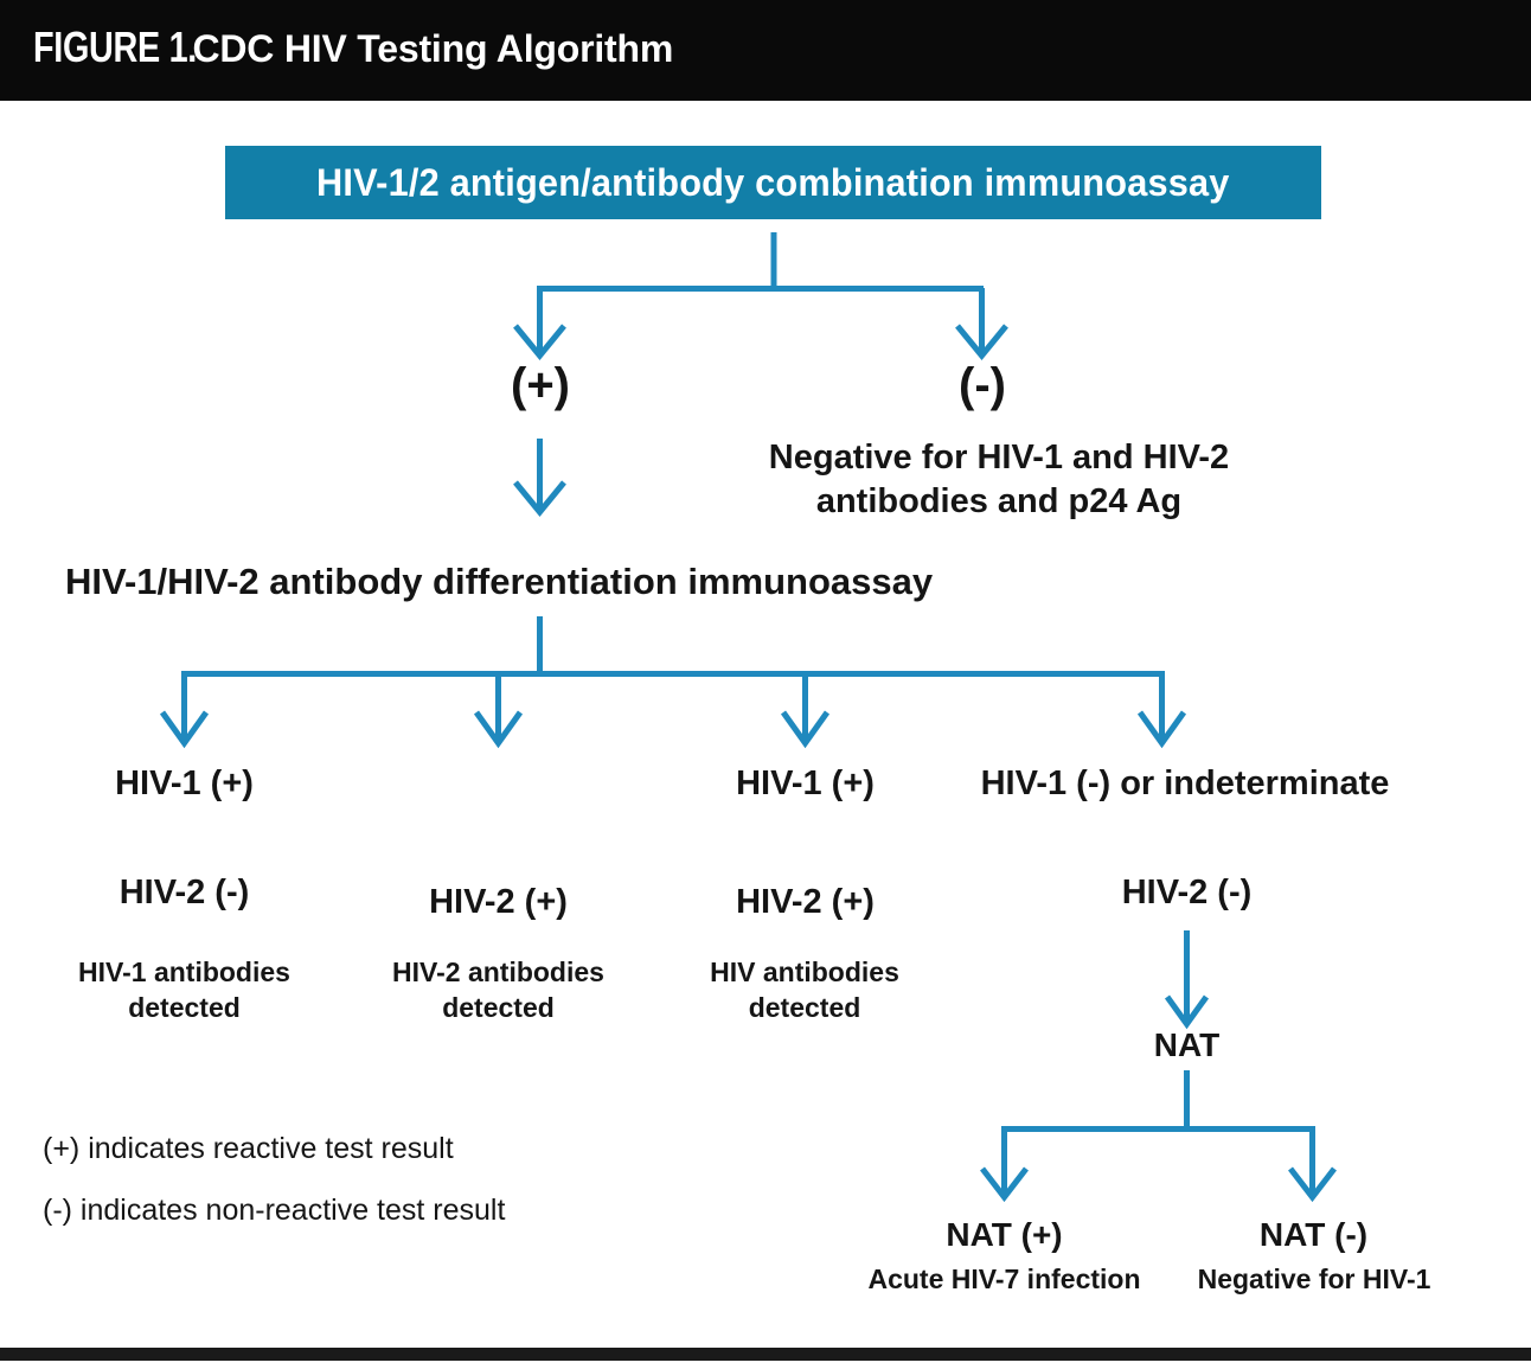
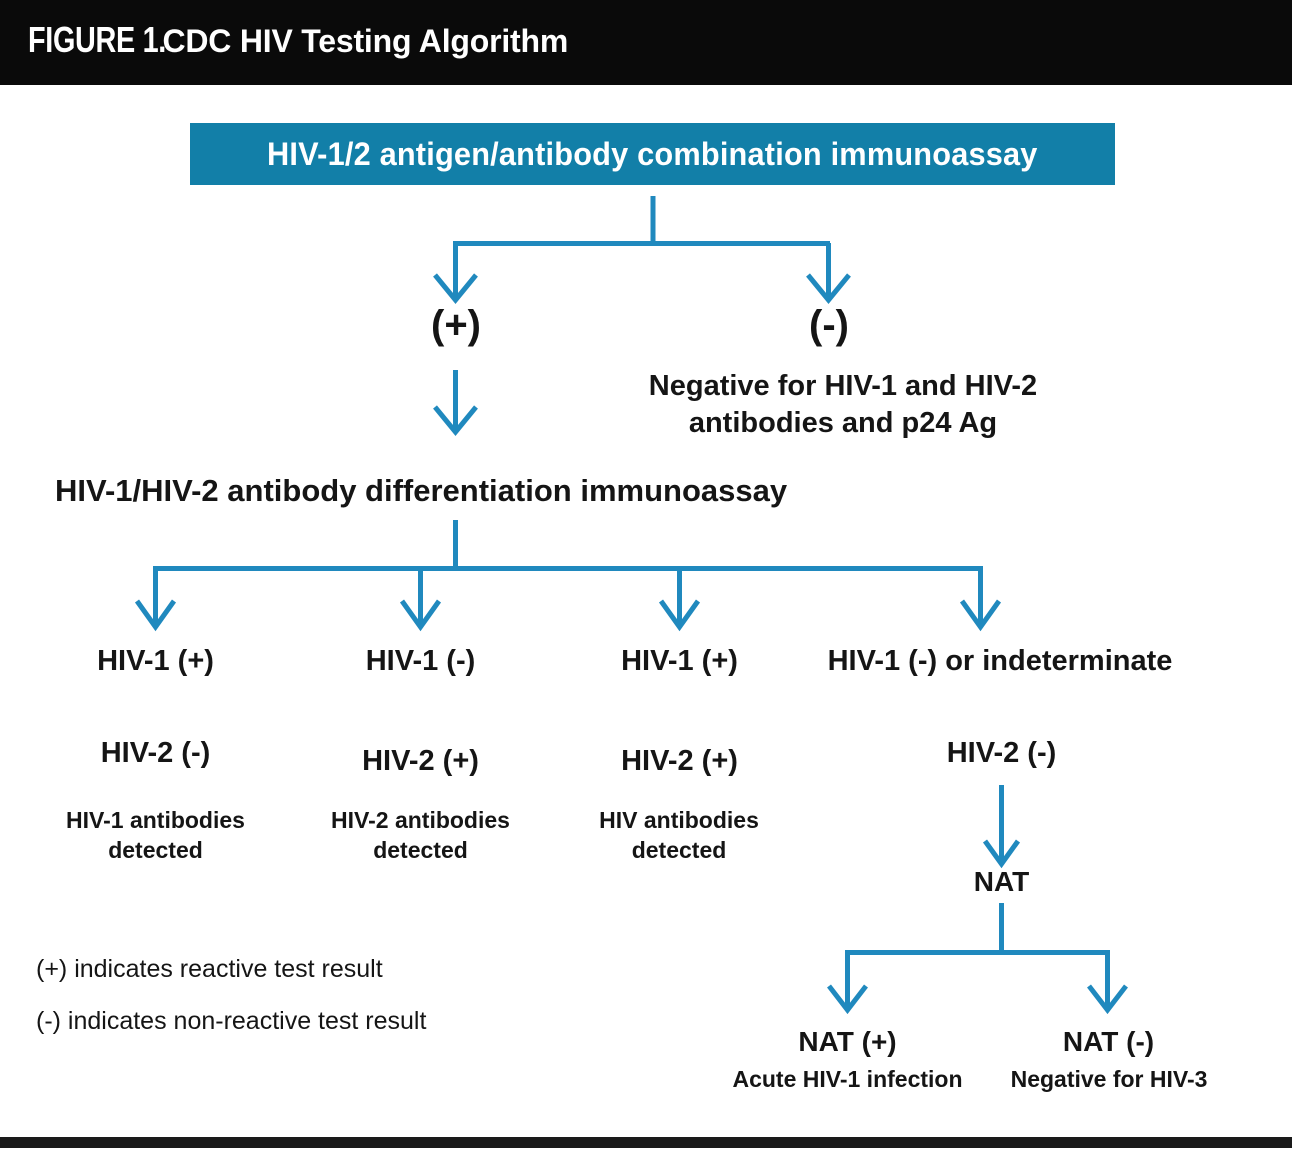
  FIGURE 1.CDC HIV Testing Algorithm
  HIV-1/2 antigen/antibody combination immunoassay
  (+)
  (-)
  Negative for HIV-1 and HIV-2
  antibodies and p24 Ag
  HIV-1/HIV-2 antibody differentiation immunoassay
  HIV-1 (+)
  HIV-2 (-)
  HIV-1 antibodies
  detected
+ HIV-1 (-)
  HIV-2 (+)
  HIV-2 antibodies
  detected
  HIV-1 (+)
  HIV-2 (+)
  HIV antibodies
  detected
  HIV-1 (-) or indeterminate
  HIV-2 (-)
  NAT
  NAT (+)
- Acute HIV-7 infection
+ Acute HIV-1 infection
  NAT (-)
- Negative for HIV-1
+ Negative for HIV-3
  (+) indicates reactive test result
  (-) indicates non-reactive test result
